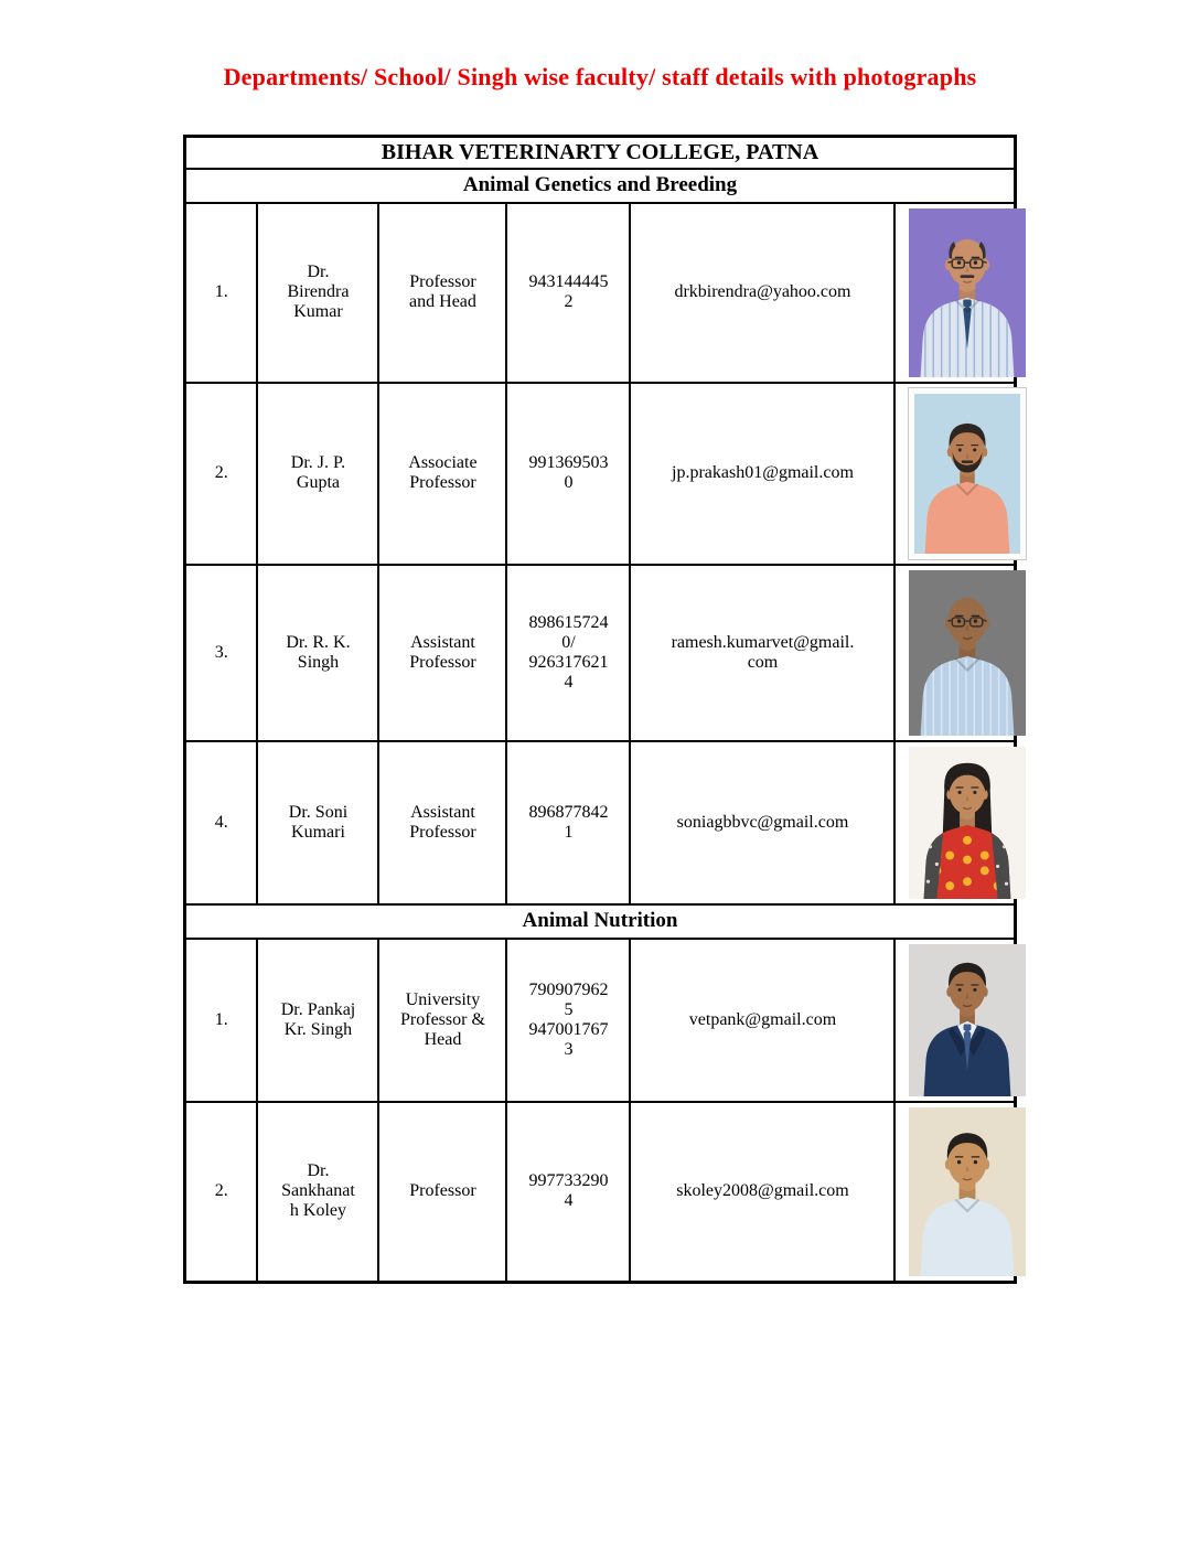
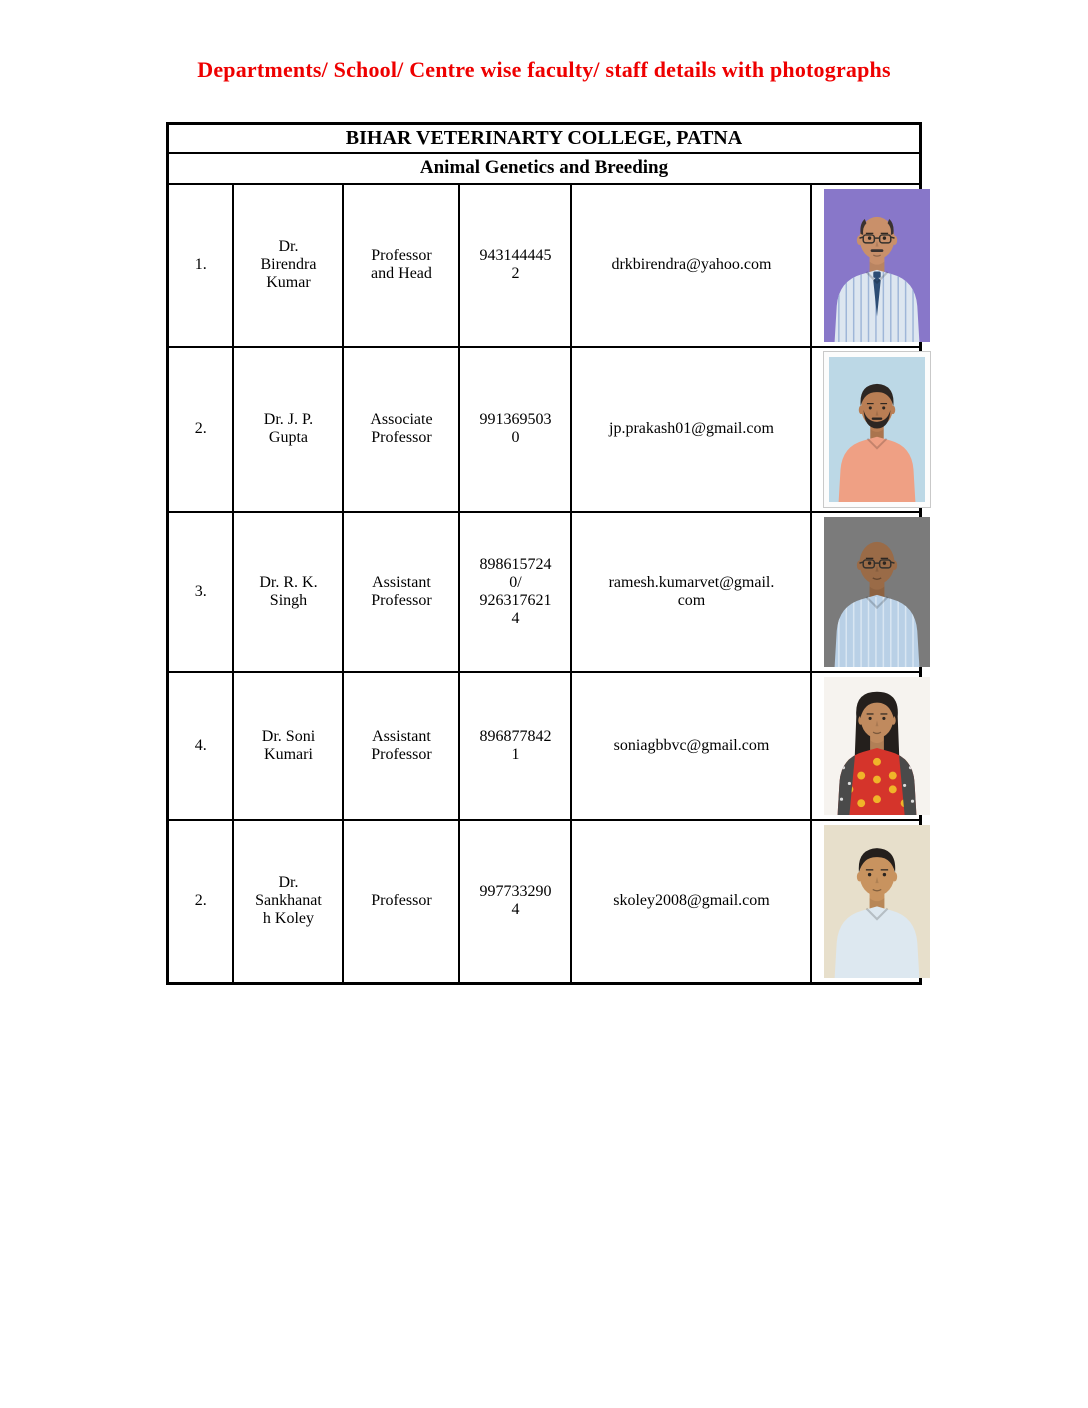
- Departments/ School/ Singh wise faculty/ staff details with photographs
+ Departments/ School/ Centre wise faculty/ staff details with photographs
  BIHAR VETERINARTY COLLEGE, PATNA
  Animal Genetics and Breeding
  1.	Dr. Birendra Kumar	Professor and Head	9431444452	drkbirendra@yahoo.com
  2.	Dr. J. P. Gupta	Associate Professor	9913695030	jp.prakash01@gmail.com
  3.	Dr. R. K. Singh	Assistant Professor	8986157240/ 9263176214	ramesh.kumarvet@gmail. com
  4.	Dr. Soni Kumari	Assistant Professor	8968778421	soniagbbvc@gmail.com
- Animal Nutrition
- 1.	Dr. Pankaj Kr. Singh	University Professor & Head	7909079625 9470017673	vetpank@gmail.com
  2.	Dr. Sankhanath Koley	Professor	9977332904	skoley2008@gmail.com
